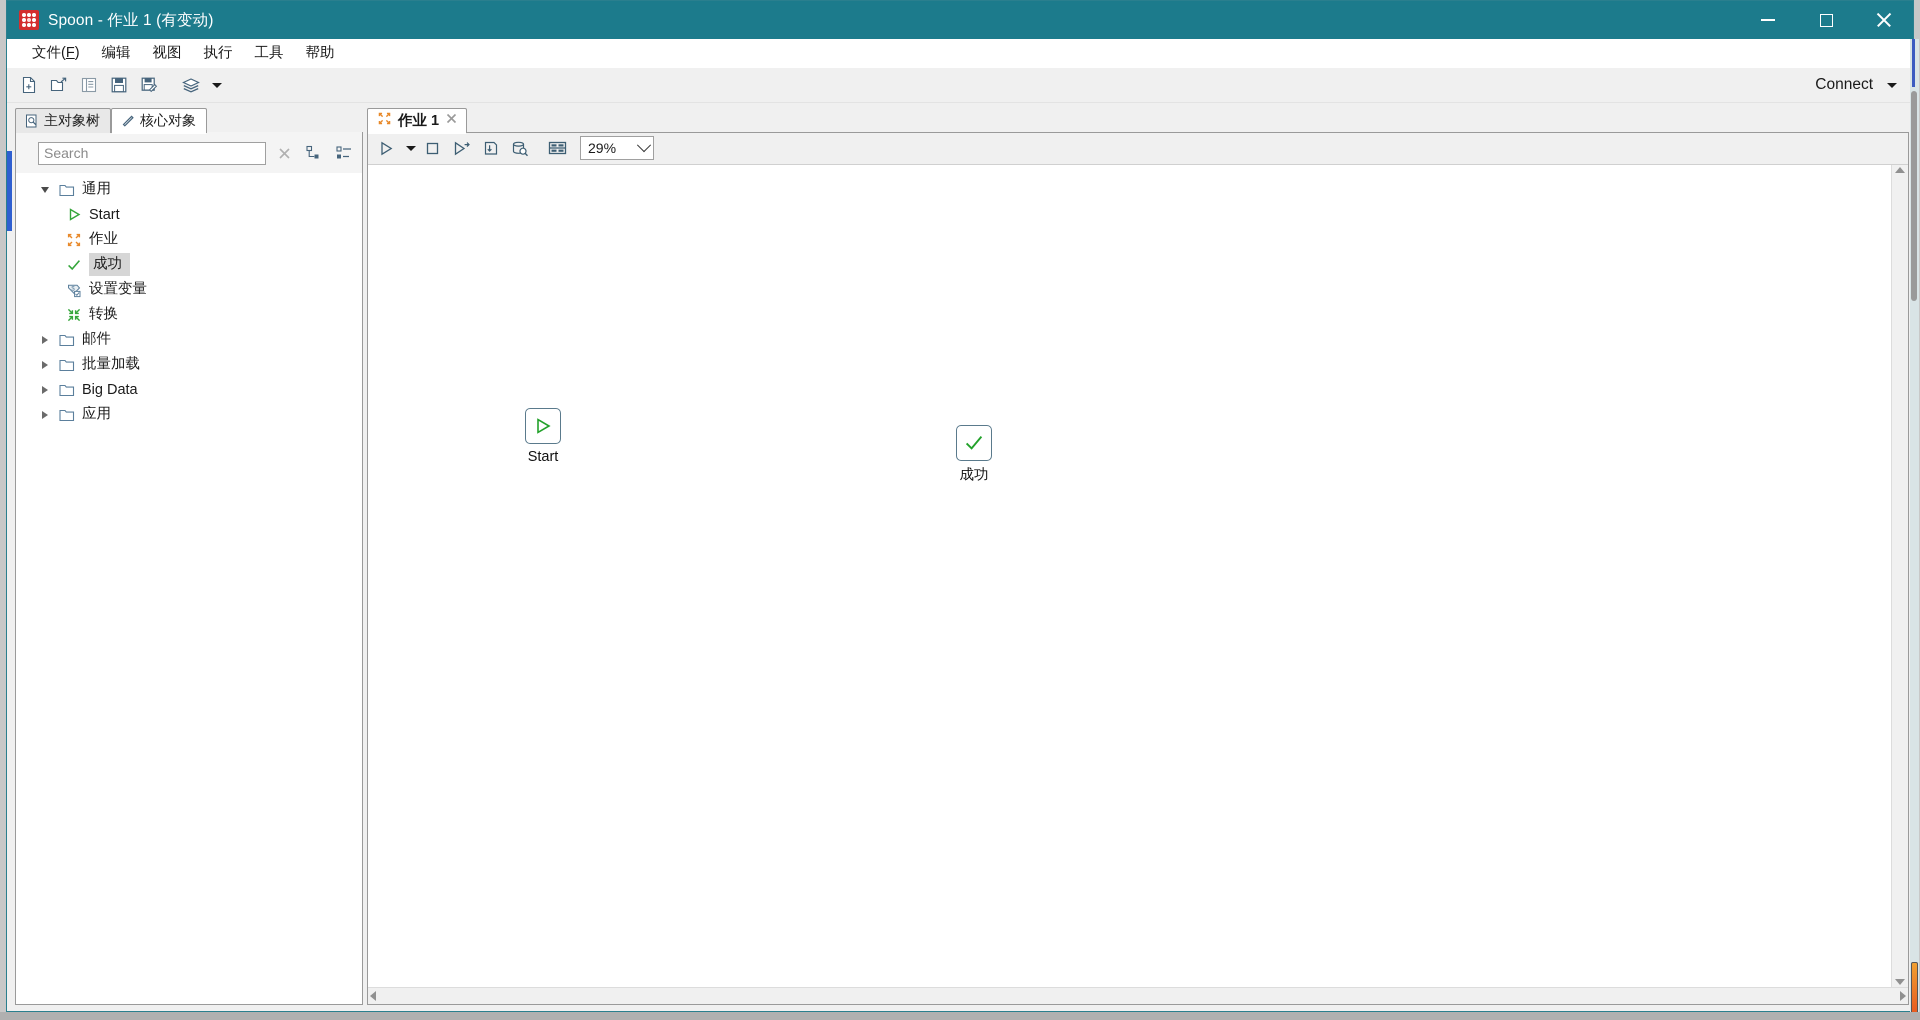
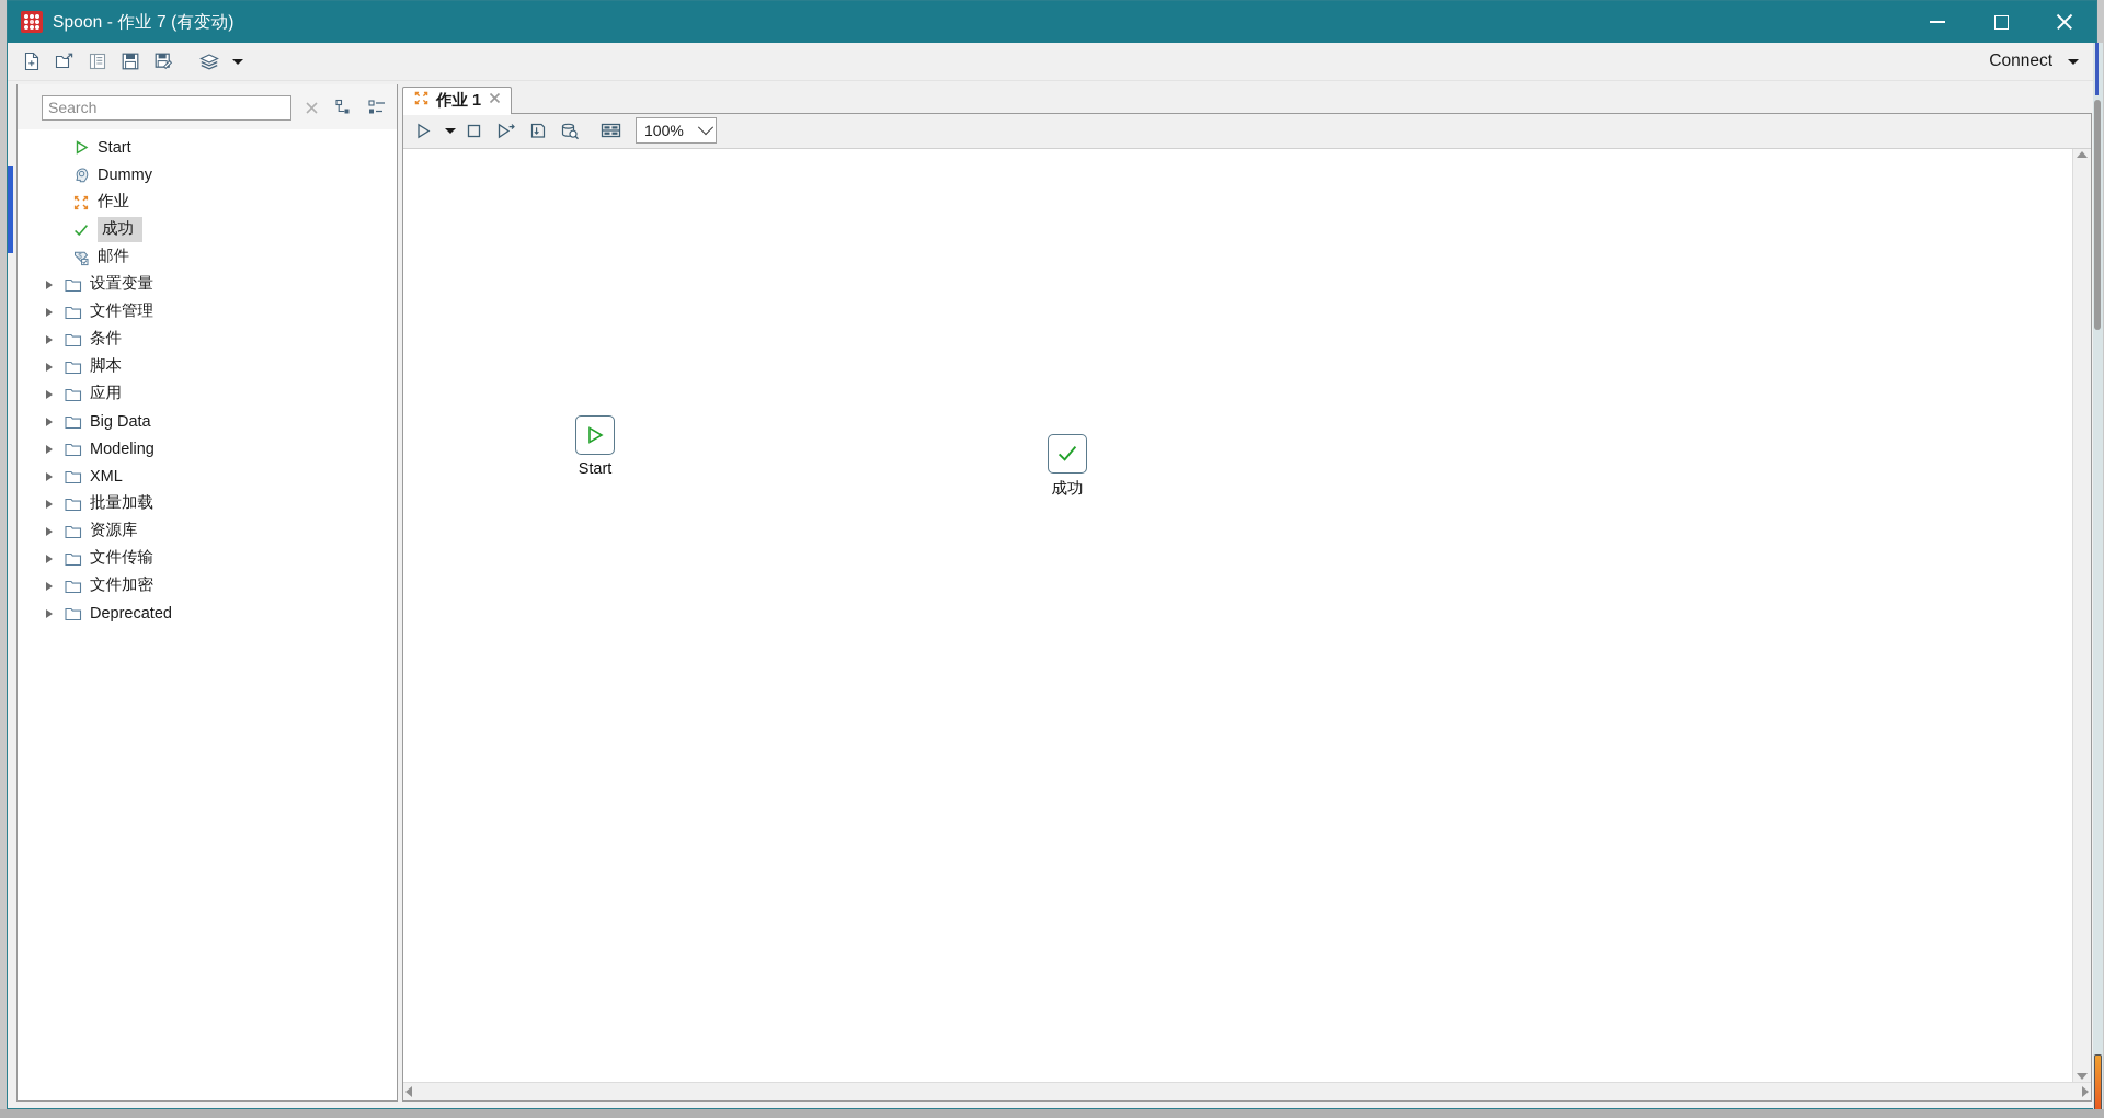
- Spoon - 作业 1 (有变动)
+ Spoon - 作业 7 (有变动)
- 文件(F)
- 编辑
- 视图
- 执行
- 工具
- 帮助
  Connect
- 主对象树
- 核心对象
  Search
- 通用
  Start
+ Dummy
  作业
  成功
- 设置变量
+ 邮件
- 转换
- 邮件
+ 设置变量
+ 文件管理
+ 条件
+ 脚本
- 批量加载
+ 应用
  Big Data
+ Modeling
+ XML
- 应用
+ 批量加载
+ 资源库
+ 文件传输
+ 文件加密
+ Deprecated
  作业 1
- 29%
+ 100%
  Start
  成功
